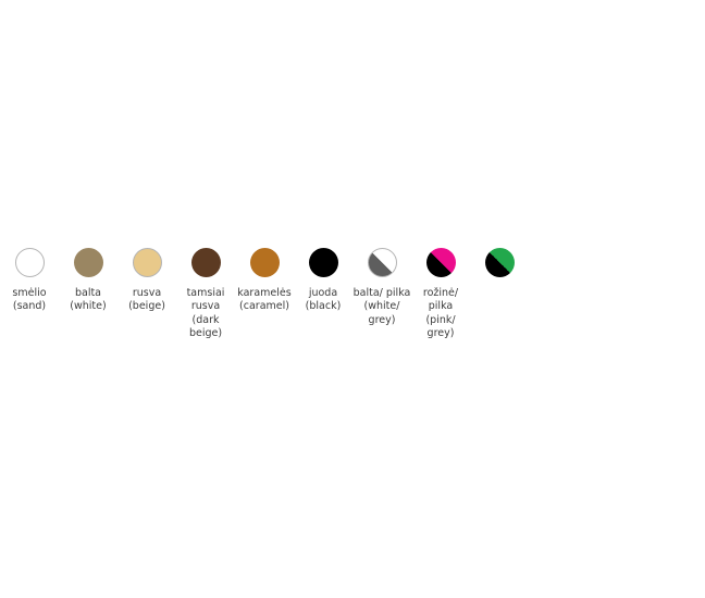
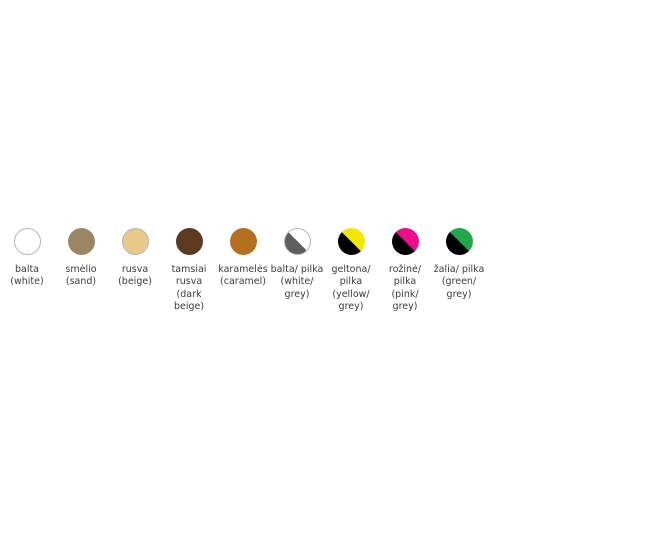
- smėlio
+ balta
- (sand)
+ (white)
- balta
+ smėlio
- (white)
+ (sand)
  rusva
  (beige)
  tamsiai rusva
  (dark beige)
  karamelės
  (caramel)
- juoda
- (black)
  balta/ pilka
  (white/ grey)
+ geltona/ pilka
+ (yellow/ grey)
  rožinė/ pilka
  (pink/ grey)
+ žalia/ pilka
+ (green/ grey)
